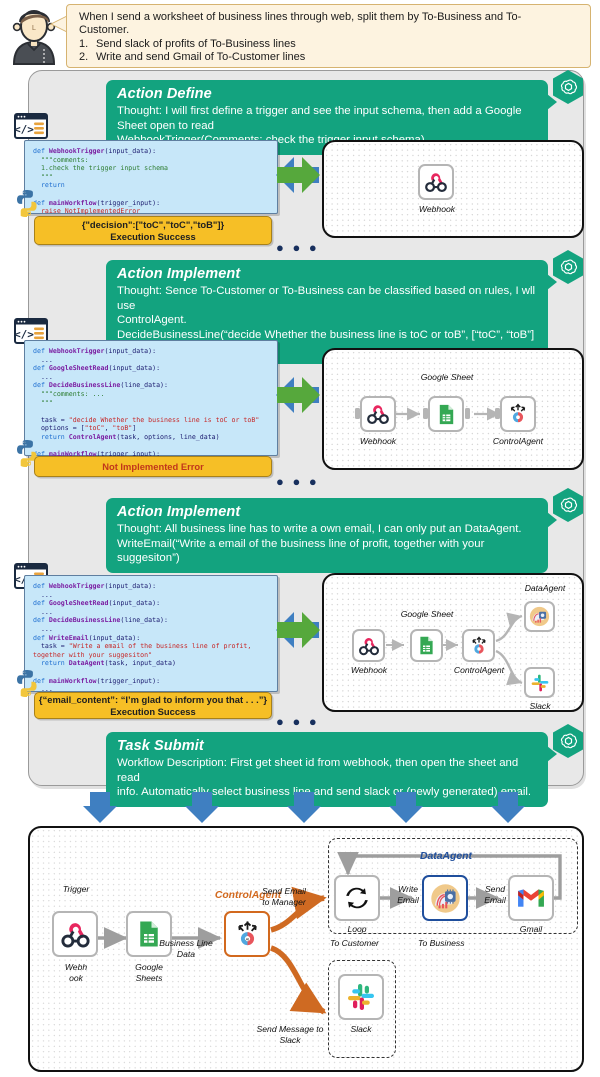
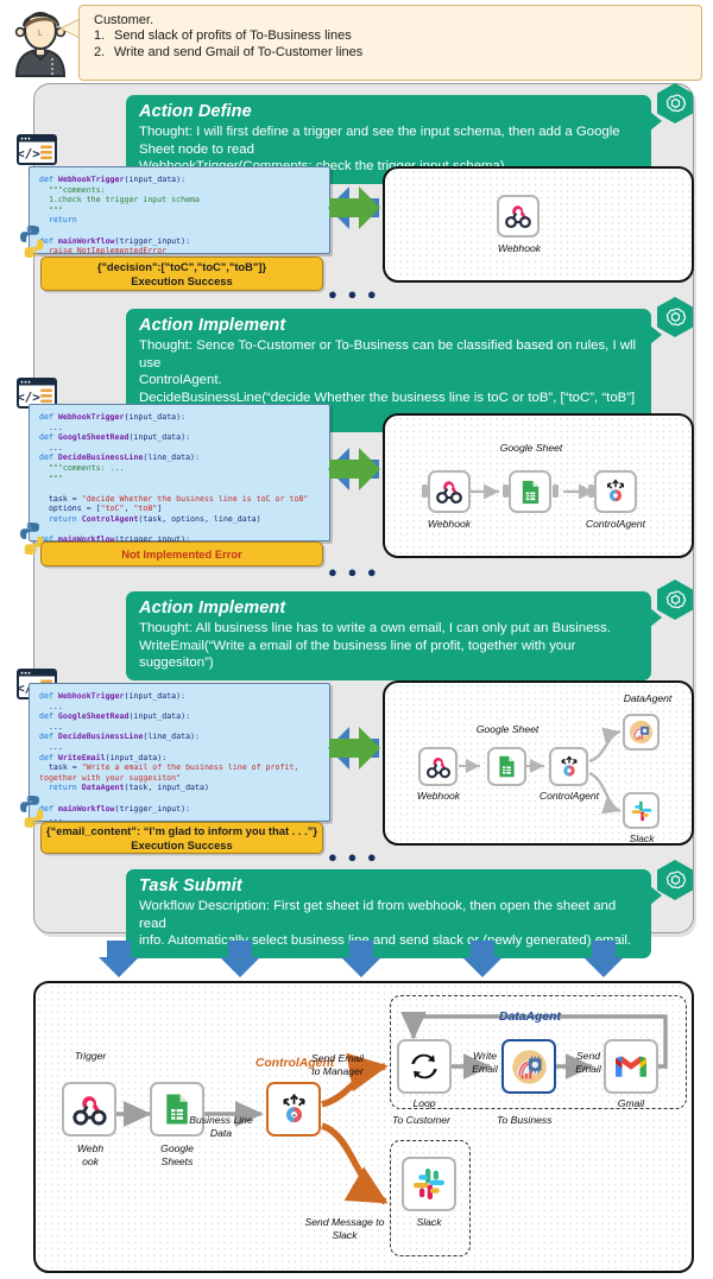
- When I send a worksheet of business lines through web, split them by To-Business and To-
  Customer.
  1. Send slack of profits of To-Business lines
  2. Write and send Gmail of To-Customer lines
  Action Define
- Thought: I will first define a trigger and see the input schema, then add a Google Sheet open to read
+ Thought: I will first define a trigger and see the input schema, then add a Google Sheet node to read
  </>
  def WebhookTrigger(input_data):
  """comments:
  1.check the trigger input schema
  """
  return
  ef mainWorkflow(trigger_input):
  raise NotImplementedError
  {"decision":["toC","toC","toB"]}
  Execution Success
  Webhook
  ● ● ●
  Action Implement
  Thought: Sence To-Customer or To-Business can be classified based on rules, I wll use
  ControlAgent.
  DecideBusinessLine(“decide Whether the business line is toC or toB”, [“toC”, “toB”]
  </>
  def WebhookTrigger(input_data):
  ...
  def GoogleSheetRead(input_data):
  ...
  def DecideBusinessLine(line_data):
  """comments: ...
  """
  task = "decide Whether the business line is toC or toB"
  options = ["toC", "toB"]
  return ControlAgent(task, options, line_data)
  ef mainWorkflow(trigger_input):
  Not Implemented Error
  Webhook
  Google Sheet
  ControlAgent
  ● ● ●
  Action Implement
- Thought: All business line has to write a own email, I can only put an DataAgent.
+ Thought: All business line has to write a own email, I can only put an Business.
  WriteEmail(“Write a email of the business line of profit, together with your suggesiton”)
  def WebhookTrigger(input_data):
  ...
  def GoogleSheetRead(input_data):
  ...
  def DecideBusinessLine(line_data):
  ...
  def WriteEmail(input_data):
  task = "Write a email of the business line of profit,
  together with your suggesiton"
  return DataAgent(task, input_data)
  def mainWorkflow(trigger_input):
  ...
  {“email_content”: “I’m glad to inform you that . . .”}
  Execution Success
  Webhook
  Google Sheet
  ControlAgent
  DataAgent
  Slack
  ● ● ●
  Task Submit
  Workflow Description: First get sheet id from webhook, then open the sheet and read
  info. Automatic select business and send slackewly generated)ail.
  Trigger
  Webh
  ook
  Google
  Sheets
  Business Line
  Data
  ControlAgent
  Send Email
  to Manager
  Send Message to
  Slack
  To Customer
  To Business
  Loop
  Write
  Email
  DataAgent
  Send
  Email
  Gmail
  Slack
